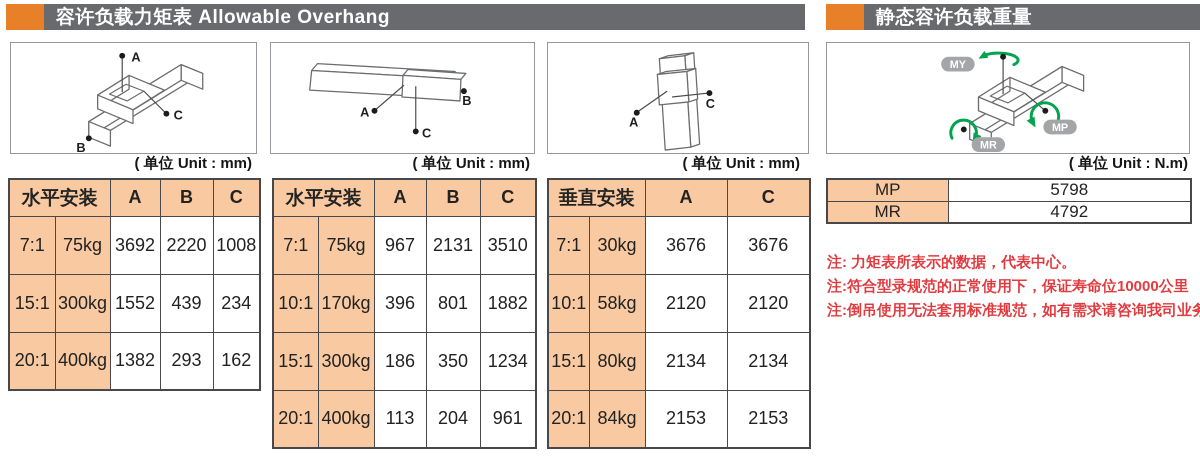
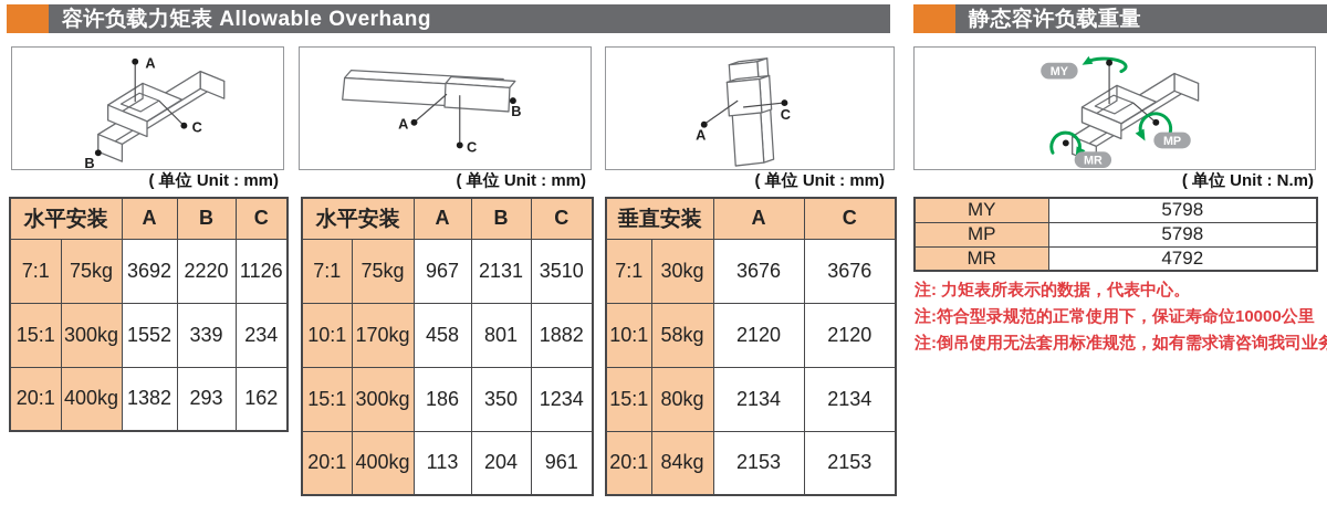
  容许负载力矩表 Allowable Overhang
  静态容许负载重量
  A
  B
  C
  A
  B
  C
  A
  C
  MY
  MP
  MR
  ( 单位 Unit : mm)
  ( 单位 Unit : mm)
  ( 单位 Unit : mm)
  ( 单位 Unit : N.m)
  水平安装	A	B	C
- 7:1	75kg	3692	2220	1008
+ 7:1	75kg	3692	2220	1126
- 15:1	300kg	1552	439	234
+ 15:1	300kg	1552	339	234
  20:1	400kg	1382	293	162
  水平安装	A	B	C
  7:1	75kg	967	2131	3510
- 10:1	170kg	396	801	1882
+ 10:1	170kg	458	801	1882
  15:1	300kg	186	350	1234
  20:1	400kg	113	204	961
  垂直安装	A	C
  7:1	30kg	3676	3676
  10:1	58kg	2120	2120
  15:1	80kg	2134	2134
  20:1	84kg	2153	2153
+ MY	5798
  MP	5798
  MR	4792
  注: 力矩表所表示的数据，代表中心。
  注:符合型录规范的正常使用下，保证寿命位10000公里
  注:倒吊使用无法套用标准规范，如有需求请咨询我司业务
